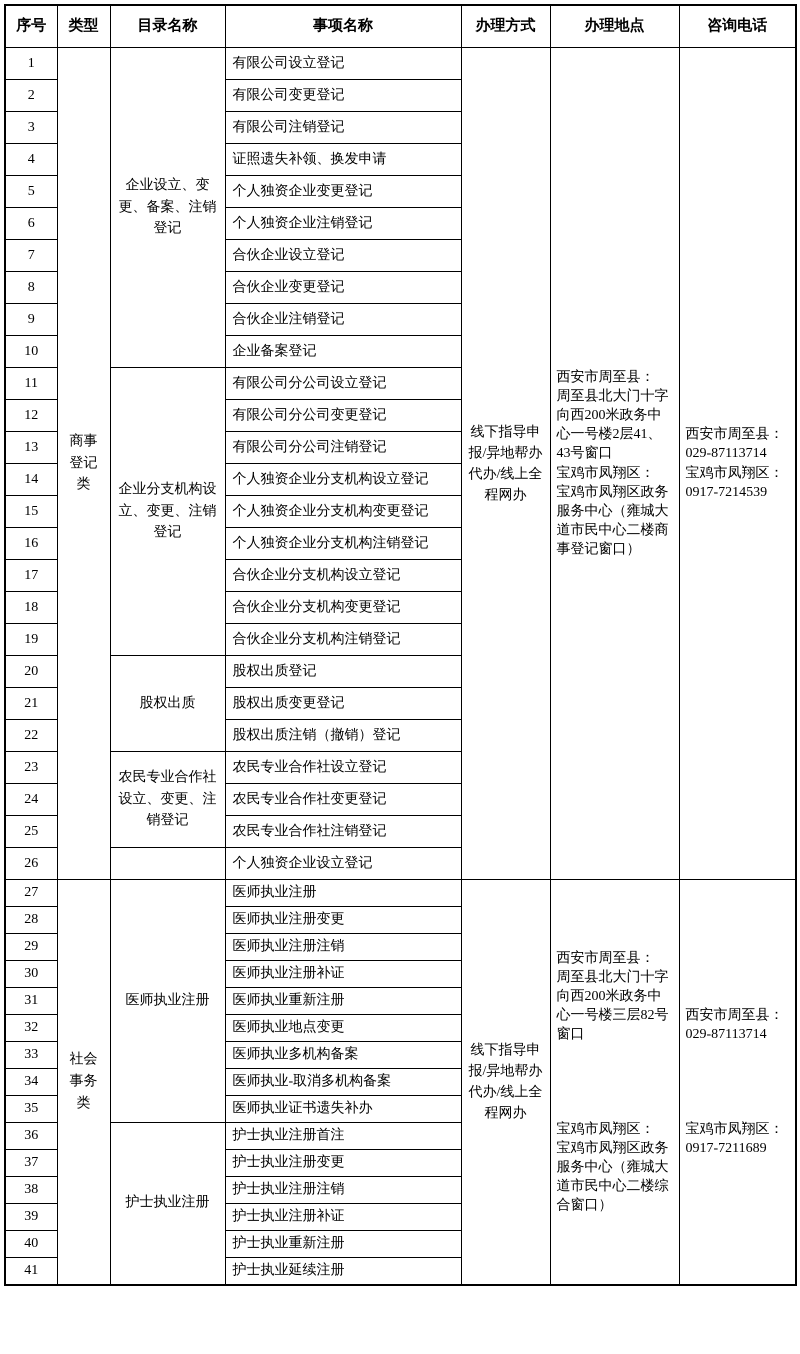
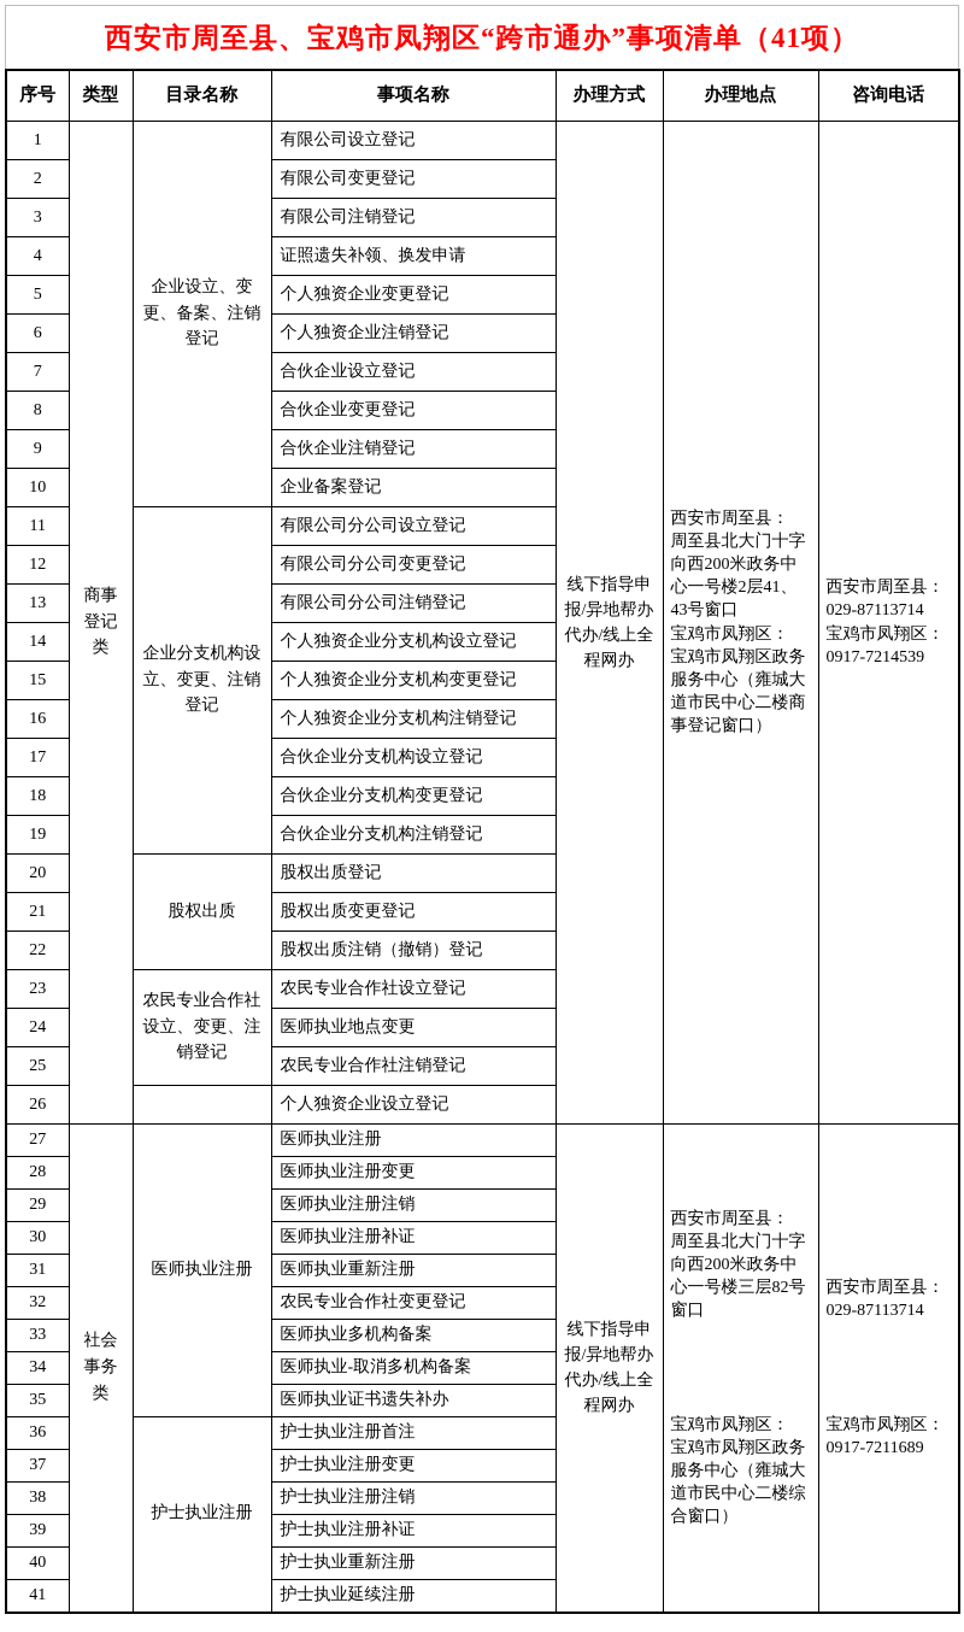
+ 西安市周至县、宝鸡市凤翔区“跨市通办”事项清单（41项）
  序号	类型	目录名称	事项名称	办理方式	办理地点	咨询电话
  1	商事 登记 类	企业设立、变更、备案、注销登记	有限公司设立登记	线下指导申报/异地帮办代办/线上全程网办	西安市周至县： 周至县北大门十字向西200米政务中心一号楼2层41、43号窗口宝鸡市凤翔区： 宝鸡市凤翔区政务服务中心（雍城大道市民中心二楼商事登记窗口）	西安市周至县： 029-87113714宝鸡市凤翔区： 0917-7214539
  2	有限公司变更登记
  3	有限公司注销登记
  4	证照遗失补领、换发申请
  5	个人独资企业变更登记
  6	个人独资企业注销登记
  7	合伙企业设立登记
  8	合伙企业变更登记
  9	合伙企业注销登记
  10	企业备案登记
  11	企业分支机构设立、变更、注销登记	有限公司分公司设立登记
  12	有限公司分公司变更登记
  13	有限公司分公司注销登记
  14	个人独资企业分支机构设立登记
  15	个人独资企业分支机构变更登记
  16	个人独资企业分支机构注销登记
  17	合伙企业分支机构设立登记
  18	合伙企业分支机构变更登记
  19	合伙企业分支机构注销登记
  20	股权出质	股权出质登记
  21	股权出质变更登记
  22	股权出质注销（撤销）登记
  23	农民专业合作社设立、变更、注销登记	农民专业合作社设立登记
- 24	农民专业合作社变更登记
+ 24	医师执业地点变更
  25	农民专业合作社注销登记
  26		个人独资企业设立登记
  27	社会 事务 类	医师执业注册	医师执业注册	线下指导申报/异地帮办代办/线上全程网办	西安市周至县： 周至县北大门十字向西200米政务中心一号楼三层82号窗口宝鸡市凤翔区： 宝鸡市凤翔区政务服务中心（雍城大道市民中心二楼综合窗口）	西安市周至县： 029-87113714宝鸡市凤翔区： 0917-7211689
  28	医师执业注册变更
  29	医师执业注册注销
  30	医师执业注册补证
  31	医师执业重新注册
- 32	医师执业地点变更
+ 32	农民专业合作社变更登记
  33	医师执业多机构备案
  34	医师执业-取消多机构备案
  35	医师执业证书遗失补办
  36	护士执业注册	护士执业注册首注
  37	护士执业注册变更
  38	护士执业注册注销
  39	护士执业注册补证
  40	护士执业重新注册
  41	护士执业延续注册
